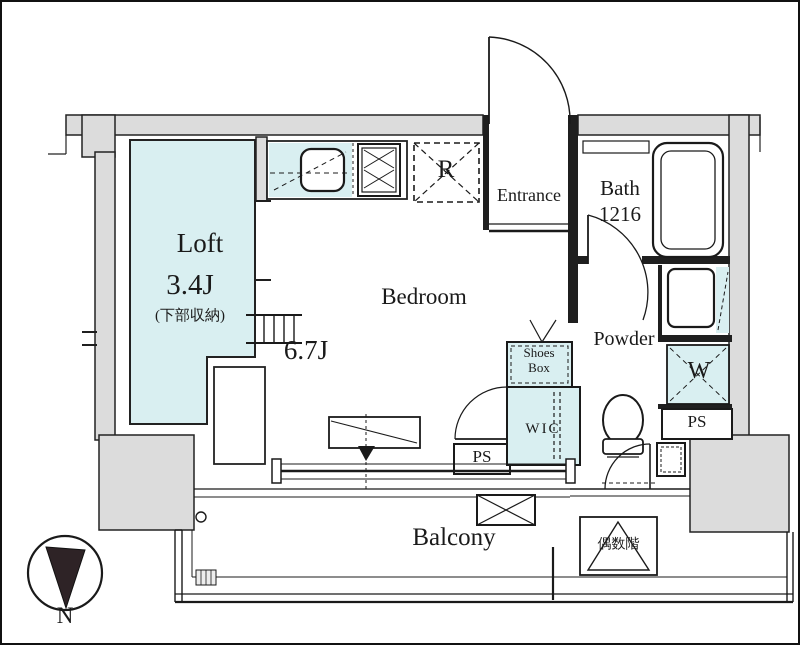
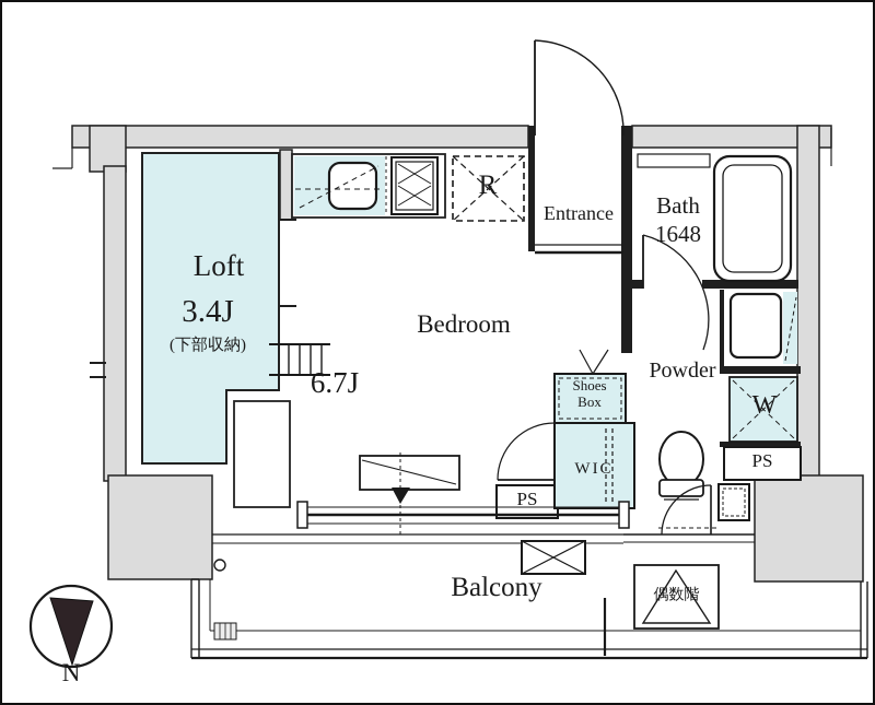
  Loft
  3.4J
  (下部収納)
  Bedroom
  6.7J
  Entrance
  Bath
- 1216
+ 1648
  Powder
  WIC
  Shoes
  Box
  Balcony
  R
  W
  PS
  PS
  偶数階
  N
